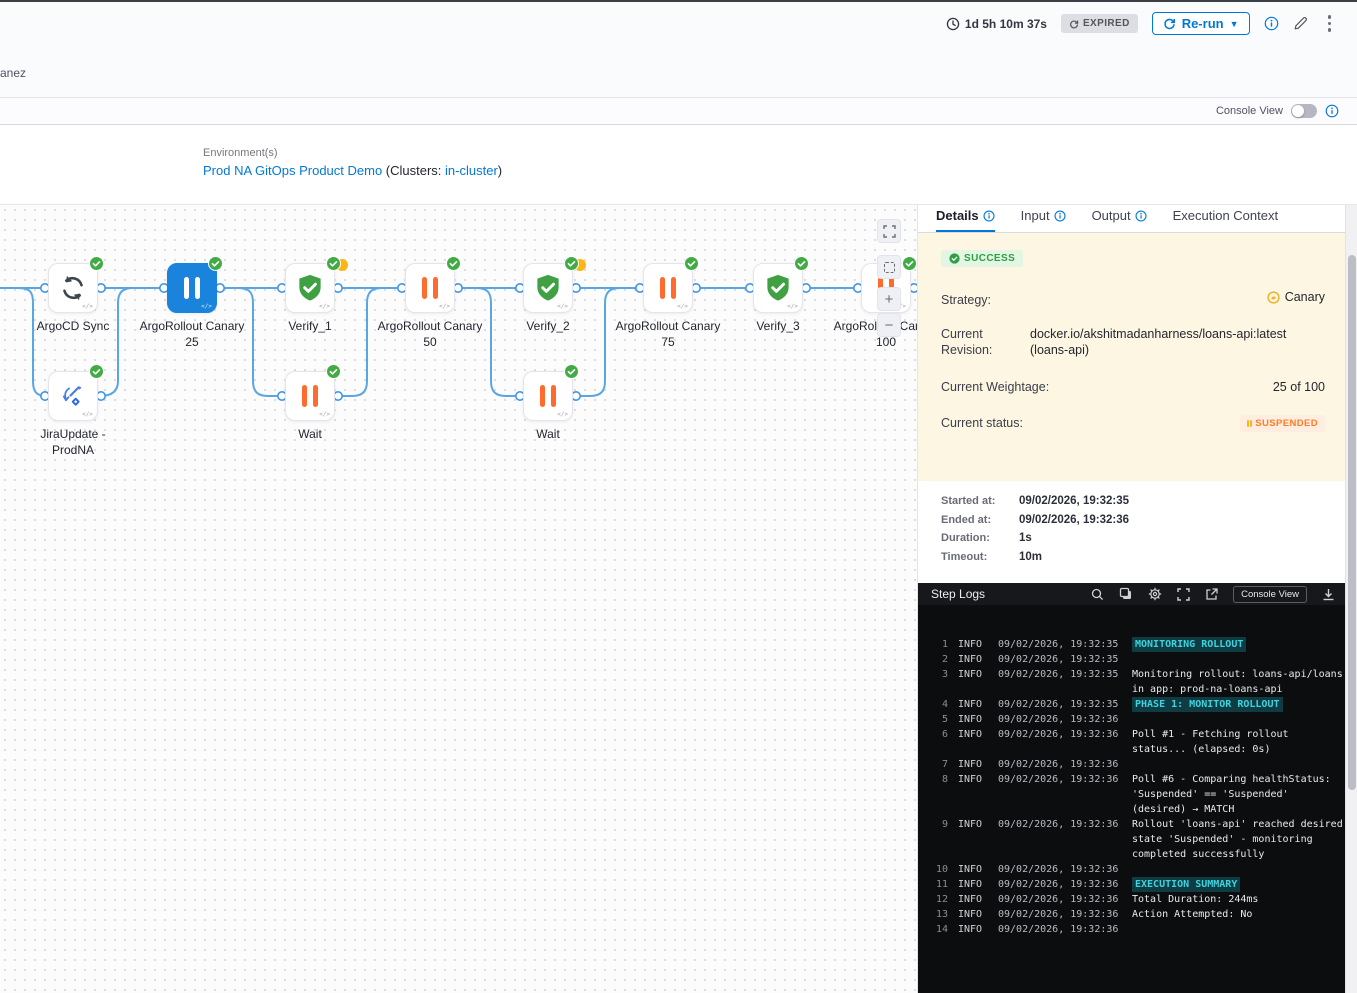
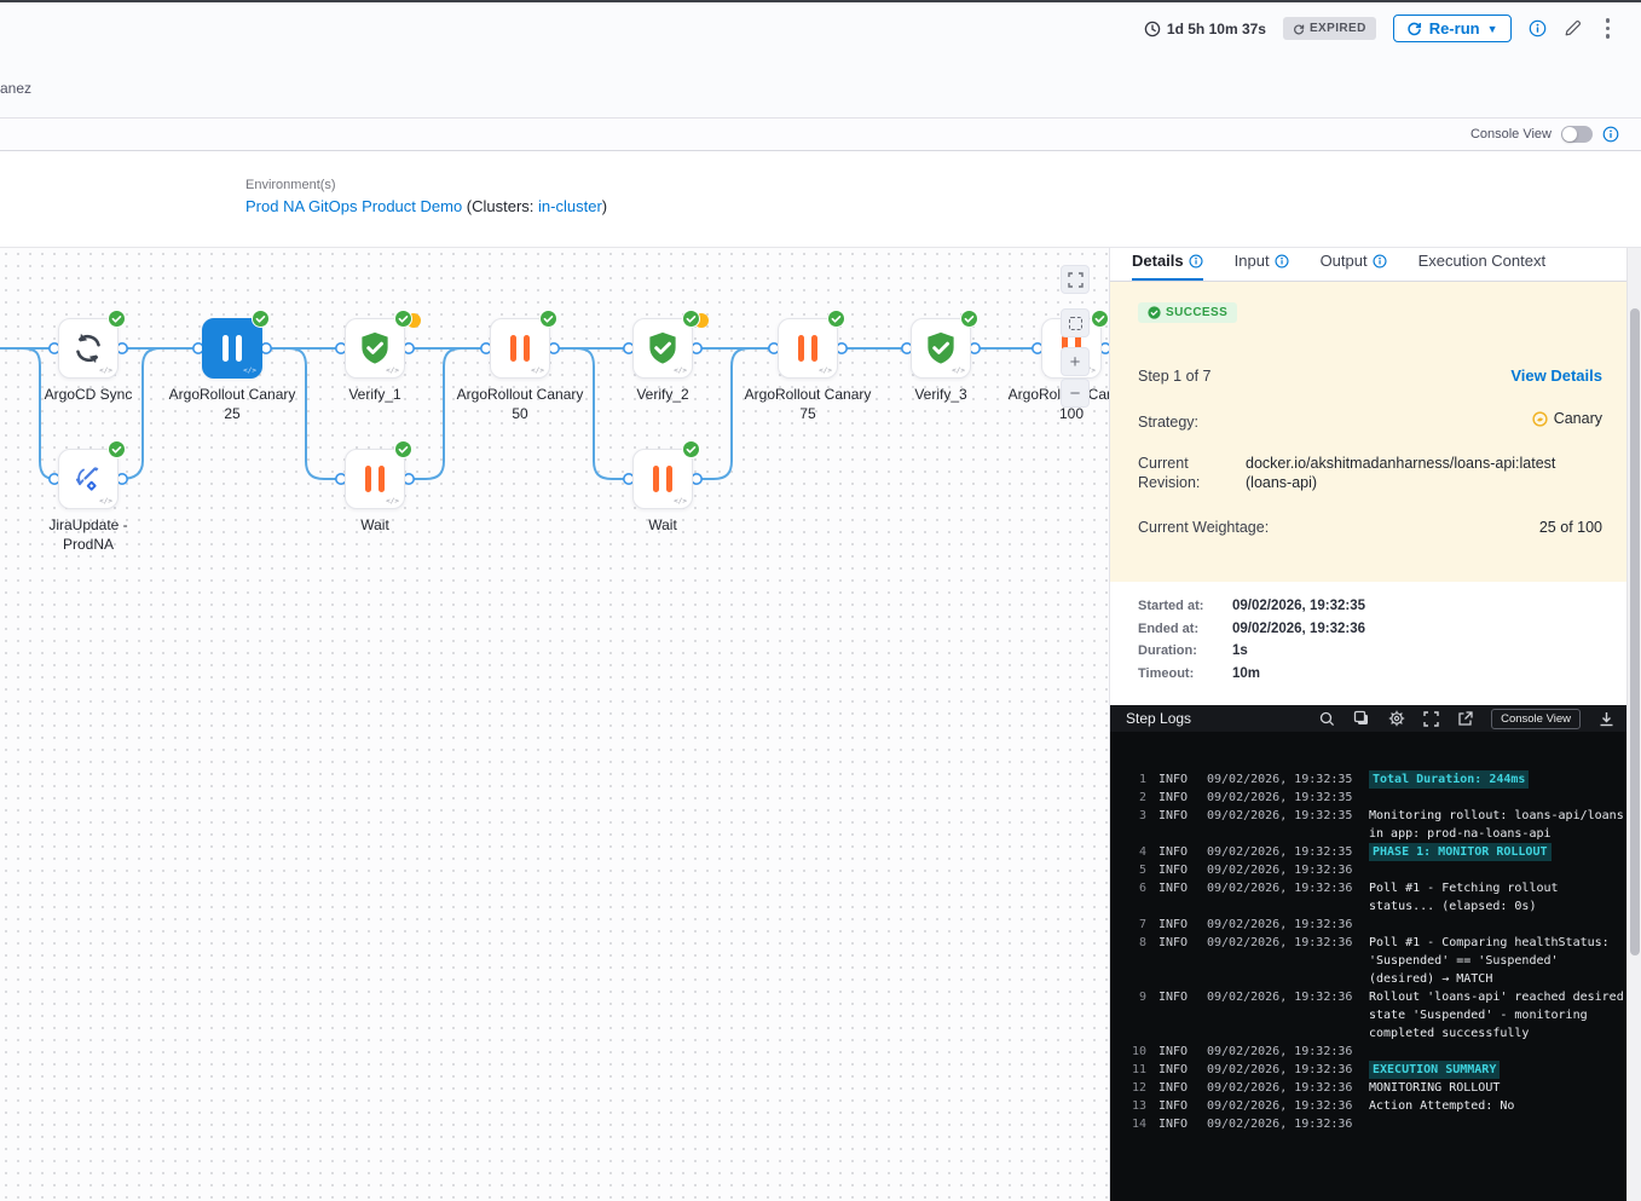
  anez
  1d 5h 10m 37s
  EXPIRED
  Re-run
  ▼
  Console View
  Environment(s)
  Prod NA GitOps Product Demo (Clusters: in-cluster)
  ArgoCD Sync
  ArgoRollout Canary 25
  Verify_1
  ArgoRollout Canary 50
  Verify_2
  ArgoRollout Canary 75
  Verify_3
  JiraUpdate - ProdNA
  Wait
  Wait
  +
  −
  Details
  Input
  Output
  Execution Context
  SUCCESS
+ Step 1 of 7
+ View Details
  Strategy:
  Canary
  Current Revision:
  docker.io/akshitmadanharness/loans-api:latest (loans-api)
  Current Weightage:
  25 of 100
- Current status:
- SUSPENDED
  Started at:
  09/02/2026, 19:32:35
  Ended at:
  09/02/2026, 19:32:36
  Duration:
  1s
  Timeout:
  10m
  Step Logs
  Console View
  1
  INFO
  09/02/2026, 19:32:35
- MONITORING ROLLOUT
+ Total Duration: 244ms
  2
  INFO
  09/02/2026, 19:32:35
  3
  INFO
  09/02/2026, 19:32:35
  Monitoring rollout: loans-api/loans in app: prod-na-loans-api
  4
  INFO
  09/02/2026, 19:32:35
  PHASE 1: MONITOR ROLLOUT
  5
  INFO
  09/02/2026, 19:32:36
  6
  INFO
  09/02/2026, 19:32:36
  Poll #1 - Fetching rollout status... (elapsed: 0s)
  7
  INFO
  09/02/2026, 19:32:36
  8
  INFO
  09/02/2026, 19:32:36
- Poll #6 - Comparing healthStatus: 'Suspended' == 'Suspended' (desired) → MATCH
+ Poll #1 - Comparing healthStatus: 'Suspended' == 'Suspended' (desired) → MATCH
  9
  INFO
  09/02/2026, 19:32:36
  Rollout 'loans-api' reached desired state 'Suspended' - monitoring completed successfully
  10
  INFO
  09/02/2026, 19:32:36
  11
  INFO
  09/02/2026, 19:32:36
  EXECUTION SUMMARY
  12
  INFO
  09/02/2026, 19:32:36
- Total Duration: 244ms
+ MONITORING ROLLOUT
  13
  INFO
  09/02/2026, 19:32:36
  Action Attempted: No
  14
  INFO
  09/02/2026, 19:32:36
